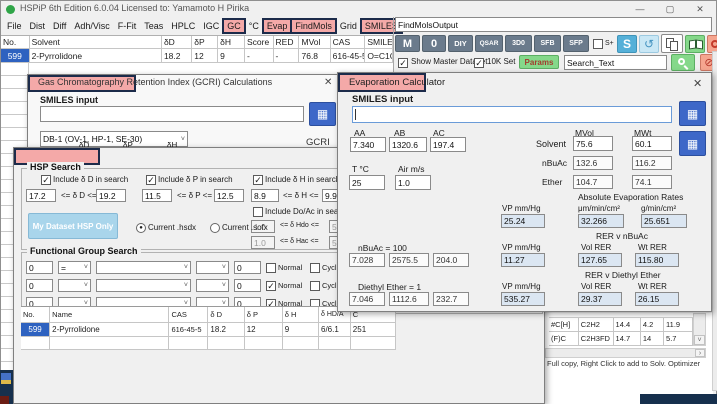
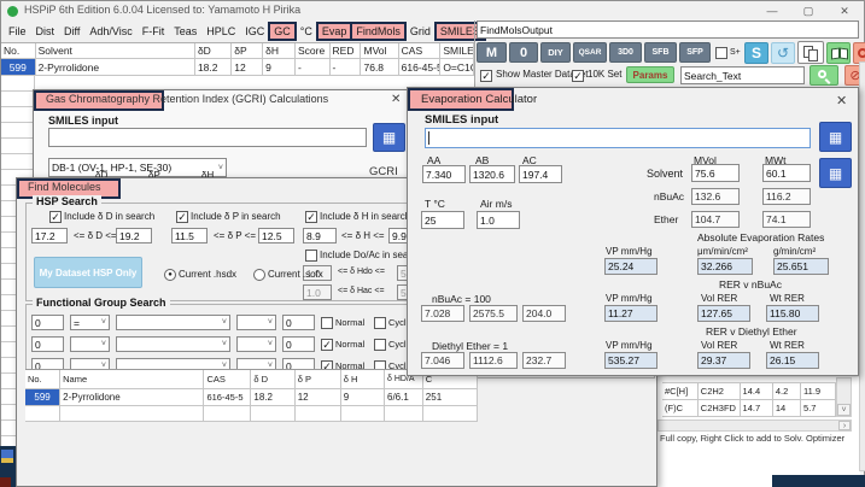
  HSPiP 6th Edition 6.0.04 Licensed to: Yamamoto H Pirika
  —
  ▢
  ✕
  File
  Dist
  Diff
  Adh/Visc
  F-Fit
  Teas
  HPLC
  IGC
  GC
  °C
  Evap
  FindMols
  Grid
  SMILE
  No.
  Solvent
  δD
  δP
  δH
  Score
  RED
  MVol
  CAS
  SMILE
  599
  2-Pyrrolidone
  18.2
  12
  9
  -
  -
  76.8
  616-45-5
  FindMolsOutput
  M
  0
  DIY
  S
  ↺
  ✓
  Show Master Datt
  ✓
  10K Set
  Params
  Search_Text
  ⊘
  #C[H]
  C2H2
  14.4
  4.2
  11.9
  (F)C
  C2H3FD
  14.7
  14
  5.7
  Full copy, Right Click to add to Solv. Optimizer
  Gas Chromatography Retention Index (GCRI) Calculations
  ✕
  SMILES input
  ▦
  DB-1 (OV-1, HP-1, SE-30)
  GCRI
  δD
  δP
  δH
+ Find Molecules
  HSP Search
  ✓
  Include δ D in search
  ✓
  Include δ P in search
  ✓
  Include δ H in searc
  17.2
  <= δ D <=
  19.2
  11.5
  <= δ P <=
  12.5
  8.9
  <= δ H <=
  9.9
  Include Do/Ac in se
  1.0
  1.0
  My Dataset HSP Only
  Current .hsdx
  Current .sofx
  Functional Group Search
  0
  =
  0
  Normal
  0
  0
  ✓
  Normal
  0
  0
  ✓
  Normal
  No.
  Name
  CAS
  δ D
  δ P
  δ H
  C
  599
  2-Pyrrolidone
  616-45-5
  18.2
  12
  9
  6/6.1
  251
  Evaporation Calculator
  ✕
  SMILES input
  ▦
  AA
  AB
  AC
  7.340
  1320.6
  197.4
  MVol
  MWt
  Solvent
  75.6
  60.1
  ▦
  nBuAc
  132.6
  116.2
  Ether
  104.7
  74.1
  T °C
  Air m/s
  25
  1.0
  Absolute Evaporation Rates
  VP mm/Hg
  μm/min/cm²
  g/min/cm²
  25.24
  32.266
  25.651
  RER v nBuAc
  nBuAc = 100
  VP mm/Hg
  Vol RER
  Wt RER
  7.028
  2575.5
  204.0
  11.27
  127.65
  115.80
  RER v Diethyl Ether
  Diethyl Ether = 1
  VP mm/Hg
  Vol RER
  Wt RER
  7.046
  1112.6
  232.7
  535.27
  29.37
  26.15
